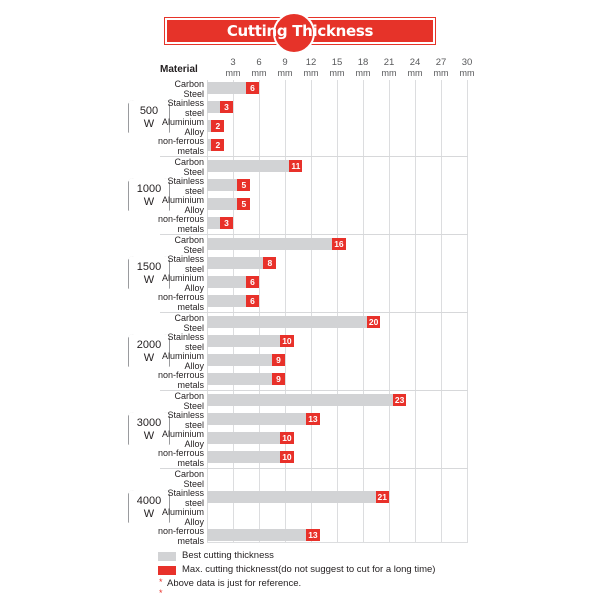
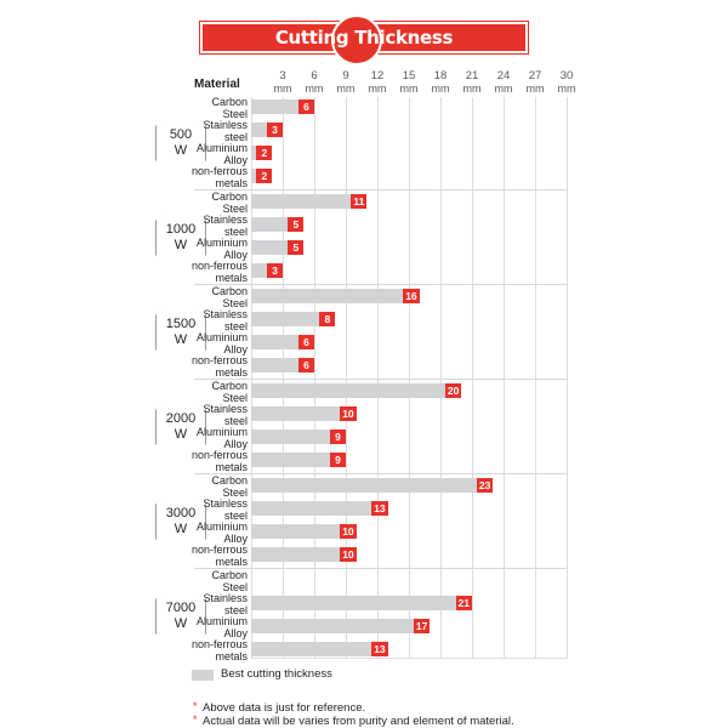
  Cutting Thickness
  Material
  3
  mm
  6
  mm
  9
  mm
  12
  mm
  15
  mm
  18
  mm
  21
  mm
  24
  mm
  27
  mm
  30
  mm
  500
  W
  Carbon
  Steel
  6
  Stainless
  steel
  3
  Aluminium
  Alloy
  2
  non-ferrous
  metals
  2
  1000
  W
  Carbon
  Steel
  11
  Stainless
  steel
  5
  Aluminium
  Alloy
  5
  non-ferrous
  metals
  3
  1500
  W
  Carbon
  Steel
  16
  Stainless
  steel
  8
  Aluminium
  Alloy
  6
  non-ferrous
  metals
  6
  2000
  W
  Carbon
  Steel
  20
  Stainless
  steel
  10
  Aluminium
  Alloy
  9
  non-ferrous
  metals
  9
  3000
  W
  Carbon
  Steel
  23
  Stainless
  steel
  13
  Aluminium
  Alloy
  10
  non-ferrous
  metals
  10
- 4000
+ 7000
  W
  Carbon
  Steel
  Stainless
  steel
  21
  Aluminium
  Alloy
+ 17
  non-ferrous
  metals
  13
  Best cutting thickness
- Max. cutting thicknesst(do not suggest to cut for a long time)
  *
  Above data is just for reference.
  *
+ Actual data will be varies from purity and element of material.
